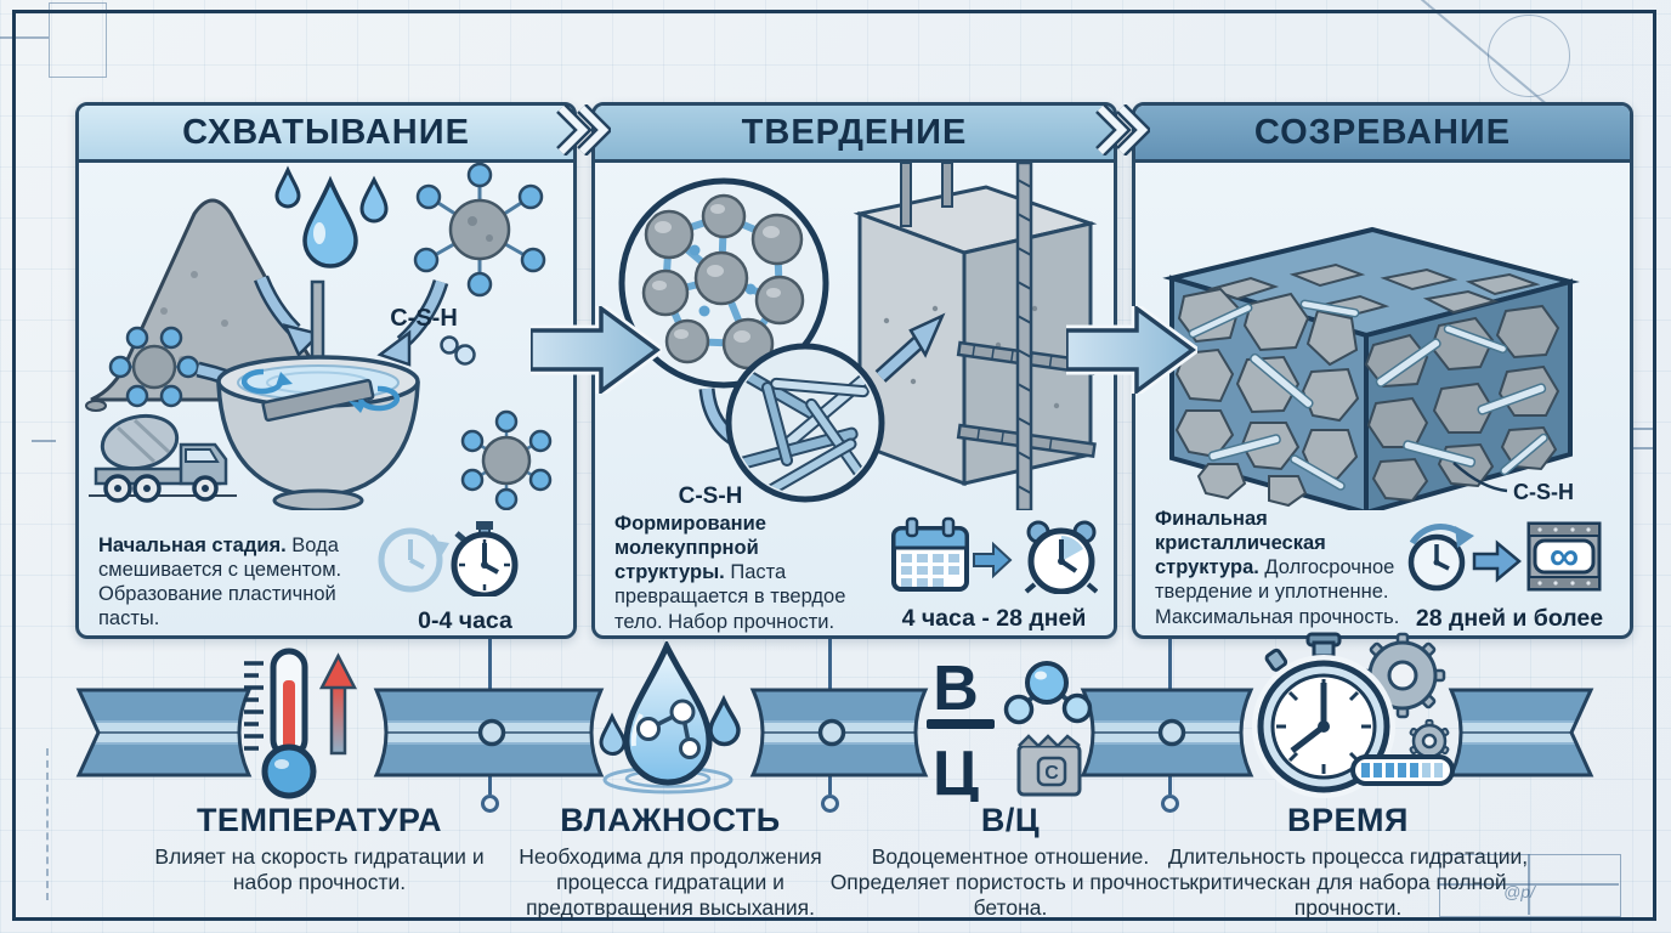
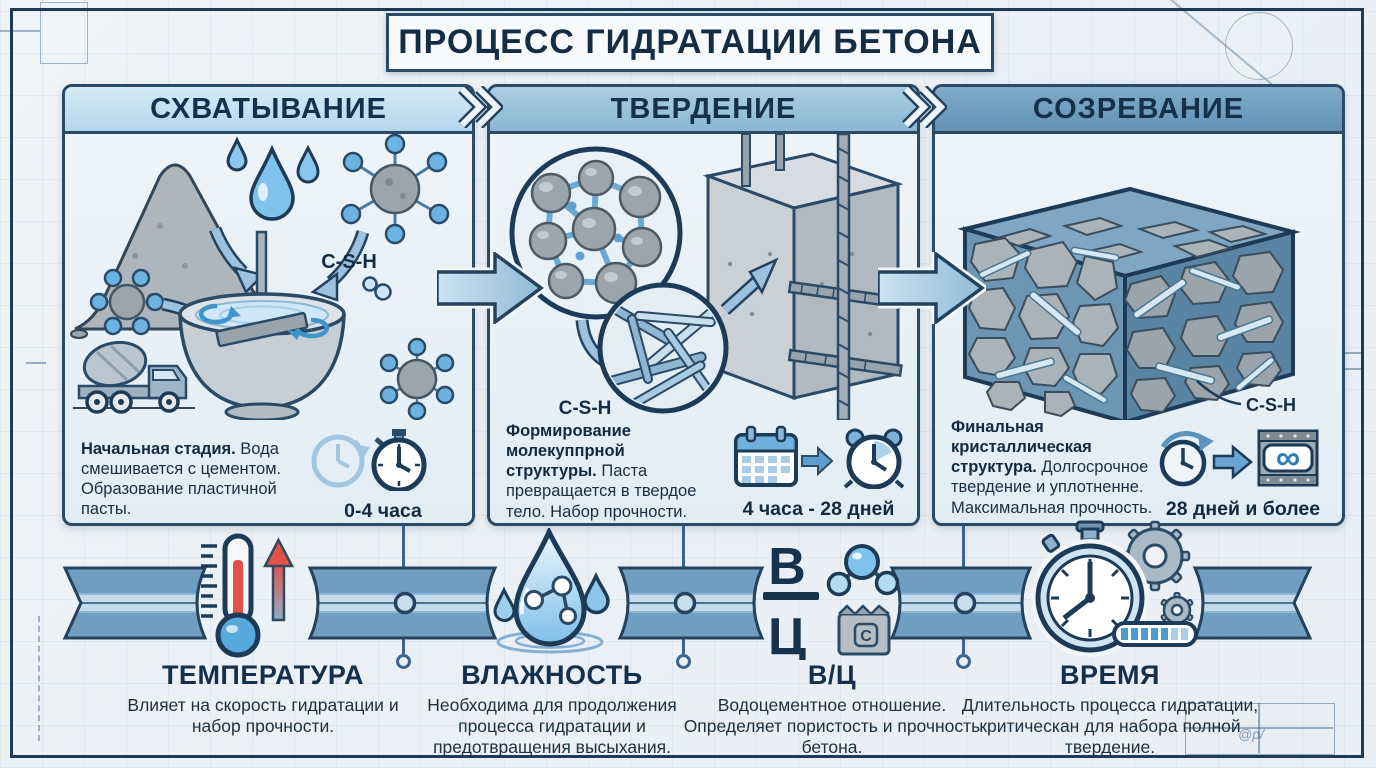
+ ПРОЦЕСС ГИДРАТАЦИИ БЕТОНА
  СХВАТЫВАНИЕ
  C-S-H
  Начальная стадия. Вода смешивается с цементом. Образование пластичной пасты.
  0-4 часа
  ТВЕРДЕНИЕ
  C-S-H
  Формирование молекуппрной структуры. Паста превращается в твердое тело. Набор прочности.
  4 часа - 28 дней
  СОЗРЕВАНИЕ
  C-S-H
  Финальная кристаллическая структура. Долгосрочное твердение и уплотненне. Максимальная прочность.
  ∞
  28 дней и более
  В
  Ц
  C
  ТЕМПЕРАТУРА
  Влияет на скорость гидратации и набор прочности.
  ВЛАЖНОСТЬ
  Необходима для продолжения процесса гидратации и предотвращения высыхания.
  В/Ц
  Водоцементное отношение. Определяет пористость и прочность бетона.
  ВРЕМЯ
- Длительность процесса гидратации, критическан для набора полной прочности.
+ Длительность процесса гидратации, критическан для набора полной твердение.
  @p/
